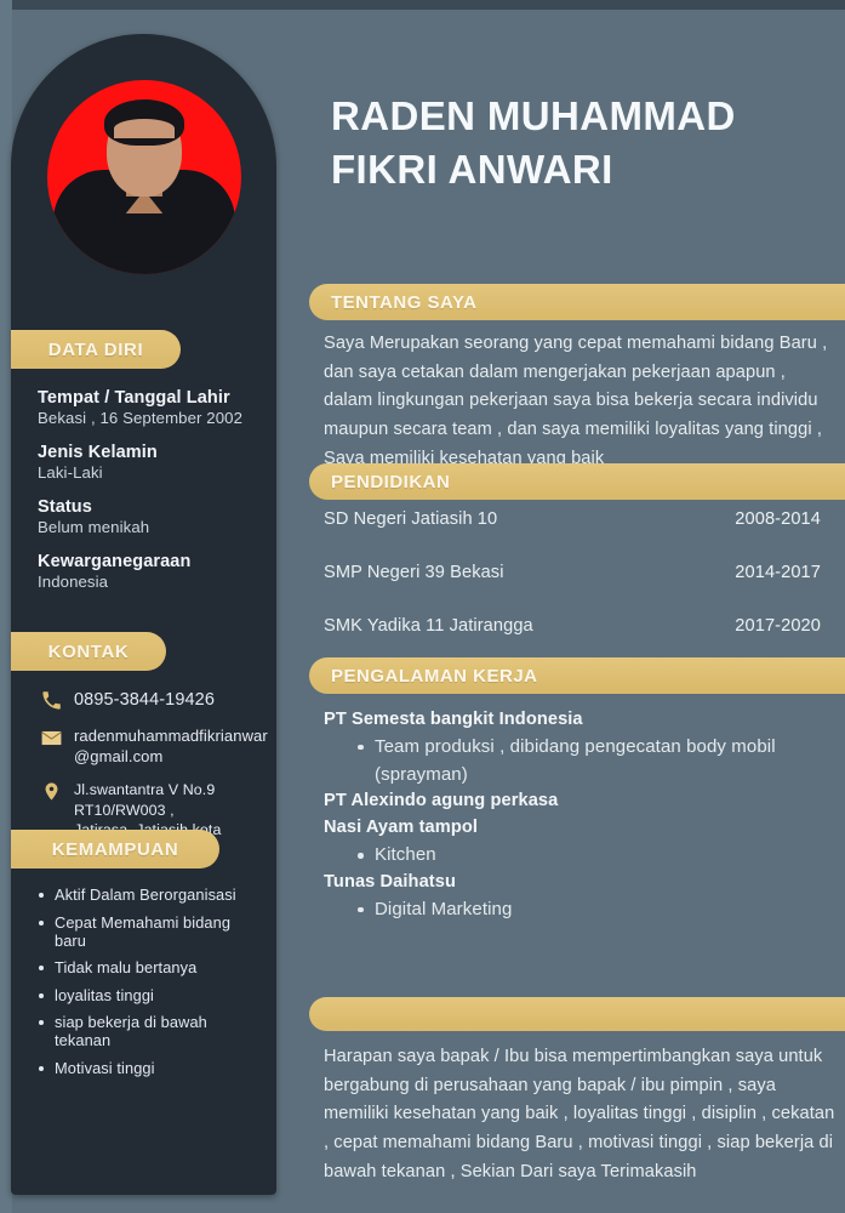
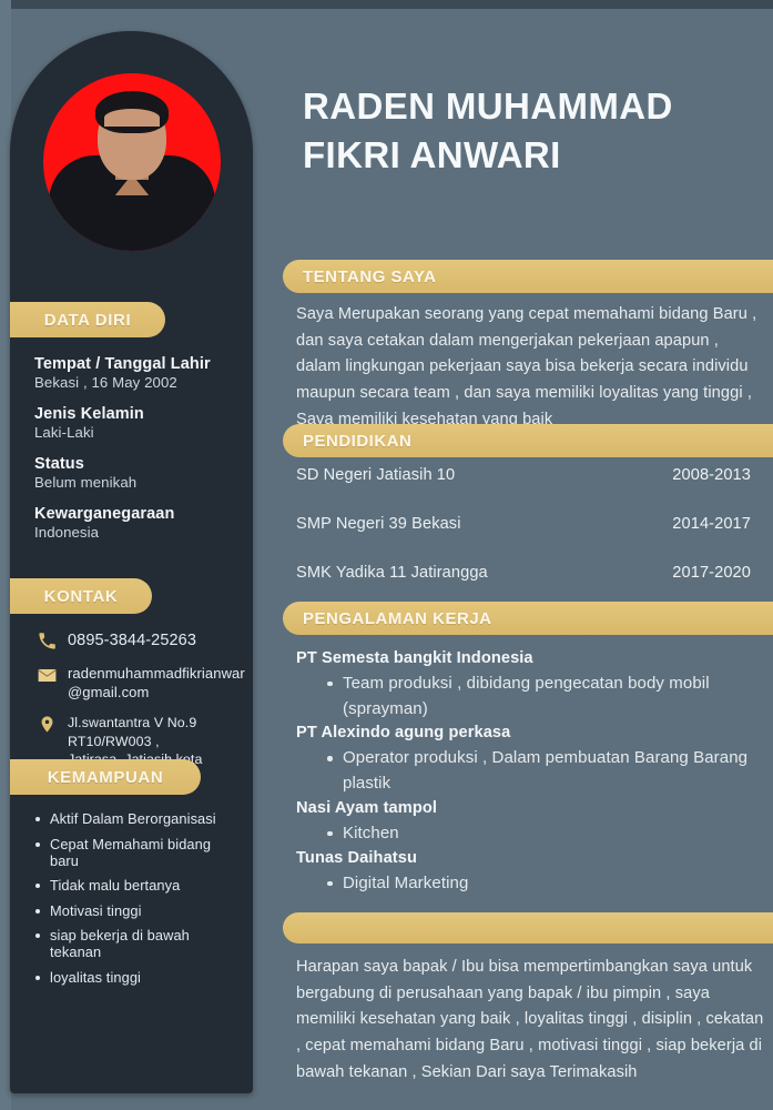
  DATA DIRI
  Tempat / Tanggal Lahir
- Bekasi , 16 September 2002
+ Bekasi , 16 May 2002
  Jenis Kelamin
  Laki-Laki
  Status
  Belum menikah
  Kewarganegaraan
  Indonesia
  KONTAK
- 0895-3844-19426
+ 0895-3844-25263
  radenmuhammadfikrianwar
  @gmail.com
  Jl.swantantra V No.9 RT10/RW003 ,
  KEMAMPUAN
  Aktif Dalam Berorganisasi
  Cepat Memahami bidang baru
  Tidak malu bertanya
- loyalitas tinggi
+ Motivasi tinggi
  siap bekerja di bawah tekanan
- Motivasi tinggi
+ loyalitas tinggi
  RADEN MUHAMMAD
  FIKRI ANWARI
  TENTANG SAYA
  Saya Merupakan seorang yang cepat memahami bidang Baru , dan saya cetakan dalam mengerjakan pekerjaan apapun , dalam lingkungan pekerjaan saya bisa bekerja secara individu maupun secara team , dan saya memiliki loyalitas yang tinggi , Saya memiliki kesehatan yang baik
  PENDIDIKAN
  SD Negeri Jatiasih 10
- 2008-2014
+ 2008-2013
  SMP Negeri 39 Bekasi
  2014-2017
  SMK Yadika 11 Jatirangga
  2017-2020
  PENGALAMAN KERJA
  PT Semesta bangkit Indonesia
  Team produksi , dibidang pengecatan body mobil (sprayman)
  PT Alexindo agung perkasa
+ Operator produksi , Dalam pembuatan Barang Barang plastik
  Nasi Ayam tampol
  Kitchen
  Tunas Daihatsu
  Digital Marketing
  Harapan saya bapak / Ibu bisa mempertimbangkan saya untuk bergabung di perusahaan yang bapak / ibu pimpin , saya memiliki kesehatan yang baik , loyalitas tinggi , disiplin , cekatan , cepat memahami bidang Baru , motivasi tinggi , siap bekerja di bawah tekanan , Sekian Dari saya Terimakasih
